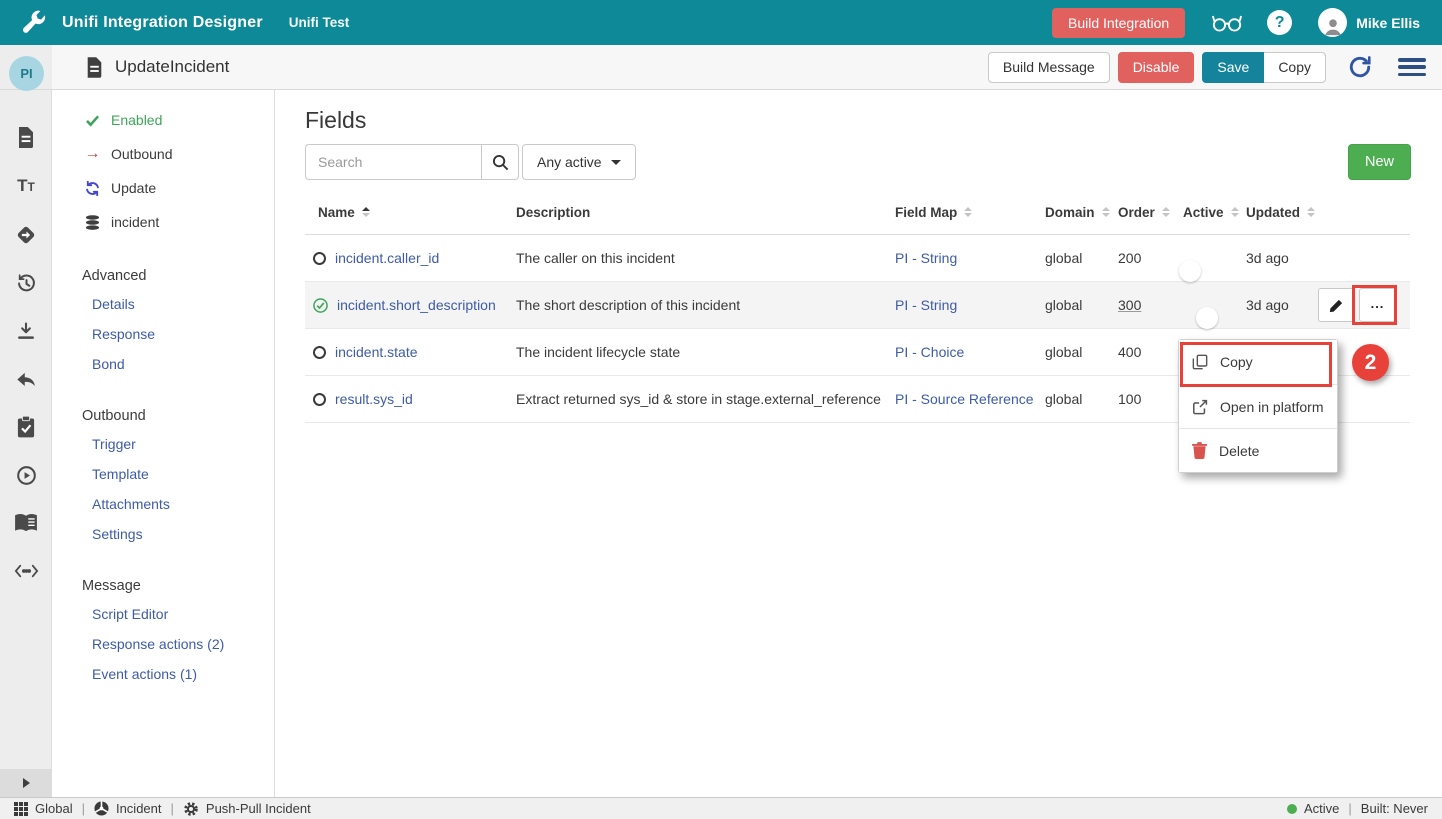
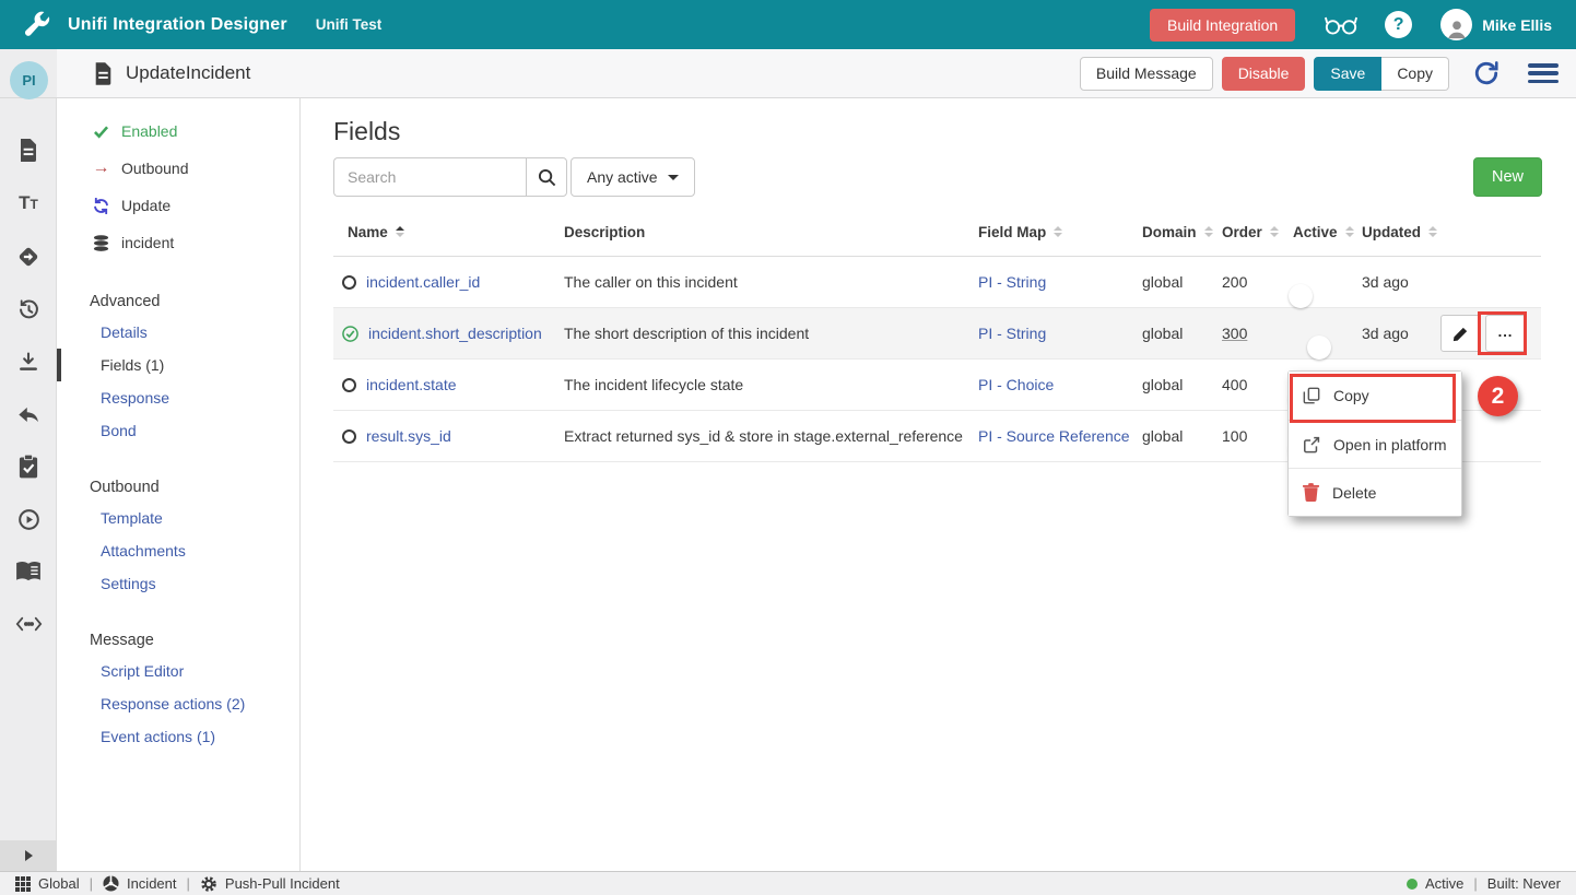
  Unifi Integration Designer
  Unifi Test
  Build Integration
  ?
  Mike Ellis
  UpdateIncident
  Build Message
  Disable
  Save
  Copy
  PI
  TT
  Enabled
  →
  Outbound
  Update
  incident
  Advanced
  Details
+ Fields (1)
  Response
  Bond
  Outbound
- Trigger
  Template
  Attachments
  Settings
  Message
  Script Editor
  Response actions (2)
  Event actions (1)
  Fields
  Search
  Any active
  New
  Name
  Description
  Field Map
  Domain
  Order
  Active
  Updated
  incident.caller_id
  The caller on this incident
  PI - String
  global
  200
  3d ago
  incident.short_description
  The short description of this incident
  PI - String
  global
  300
  3d ago
  ...
  incident.state
  The incident lifecycle state
  PI - Choice
  global
  400
  result.sys_id
  Extract returned sys_id & store in stage.external_reference
  PI - Source Reference
  global
  100
  Copy
  Open in platform
  Delete
  2
  Global
  |
  Incident
  |
  Push-Pull Incident
  Active
  |
  Built: Never
